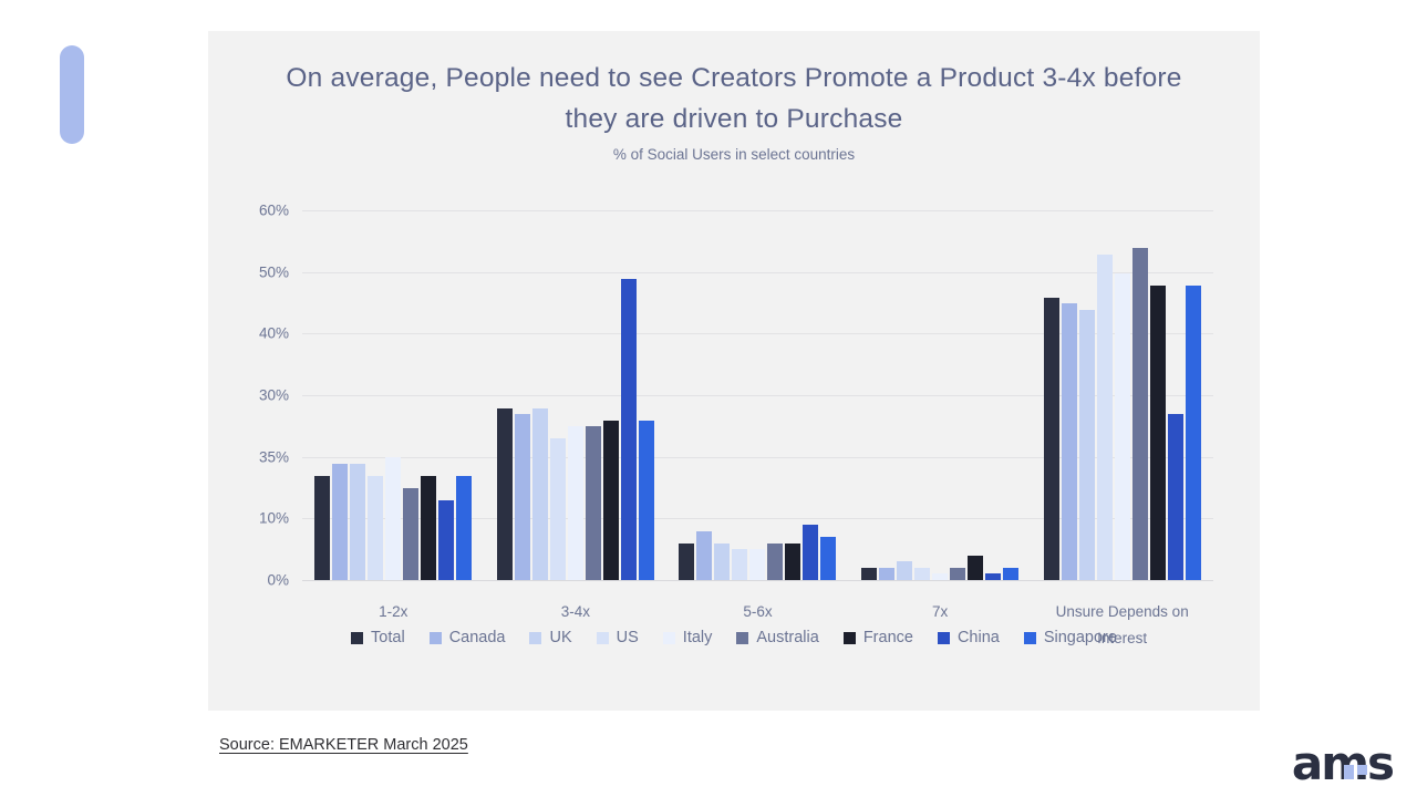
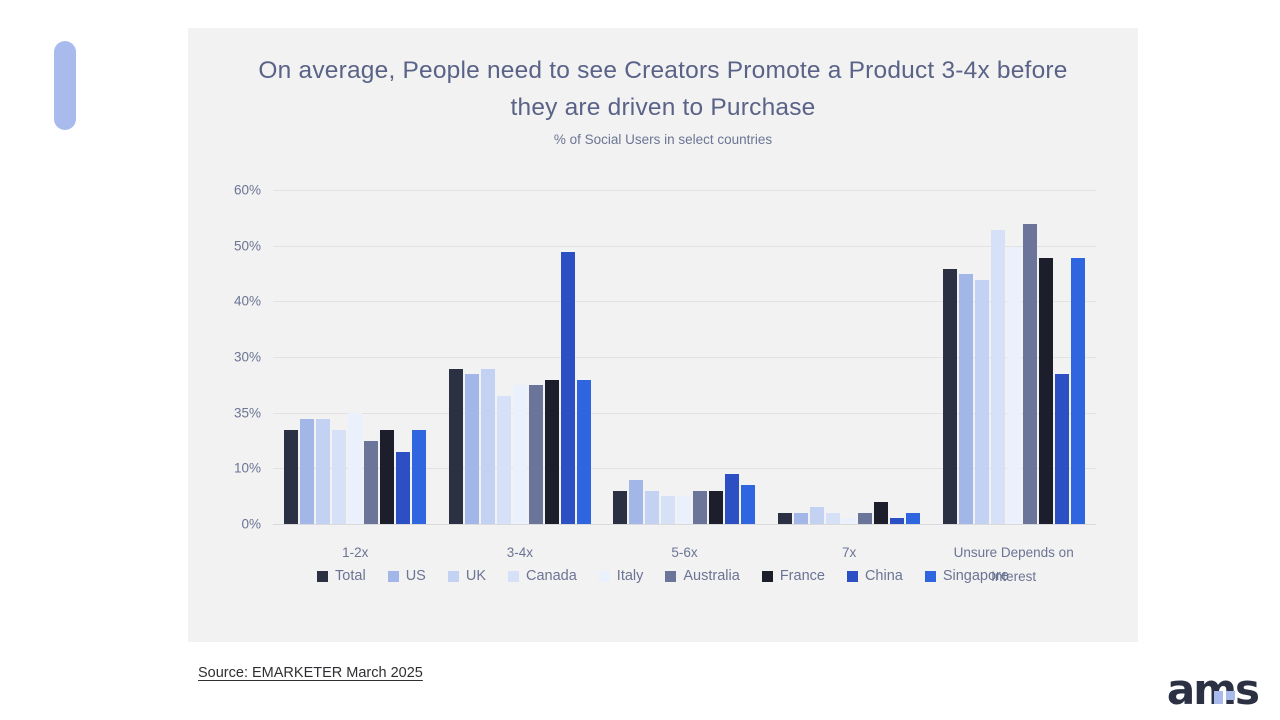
  On average, People need to see Creators Promote a Product 3-4x before they are driven to Purchase
  % of Social Users in select countries
  0%
  10%
  35%
  30%
  40%
  50%
  60%
  1-2x
  3-4x
  5-6x
  7x
  Unsure Depends on Interest
  Total
- Canada
+ US
  UK
- US
+ Canada
  Italy
  Australia
  France
  China
  Singapore
  Source: EMARKETER March 2025
  ams
